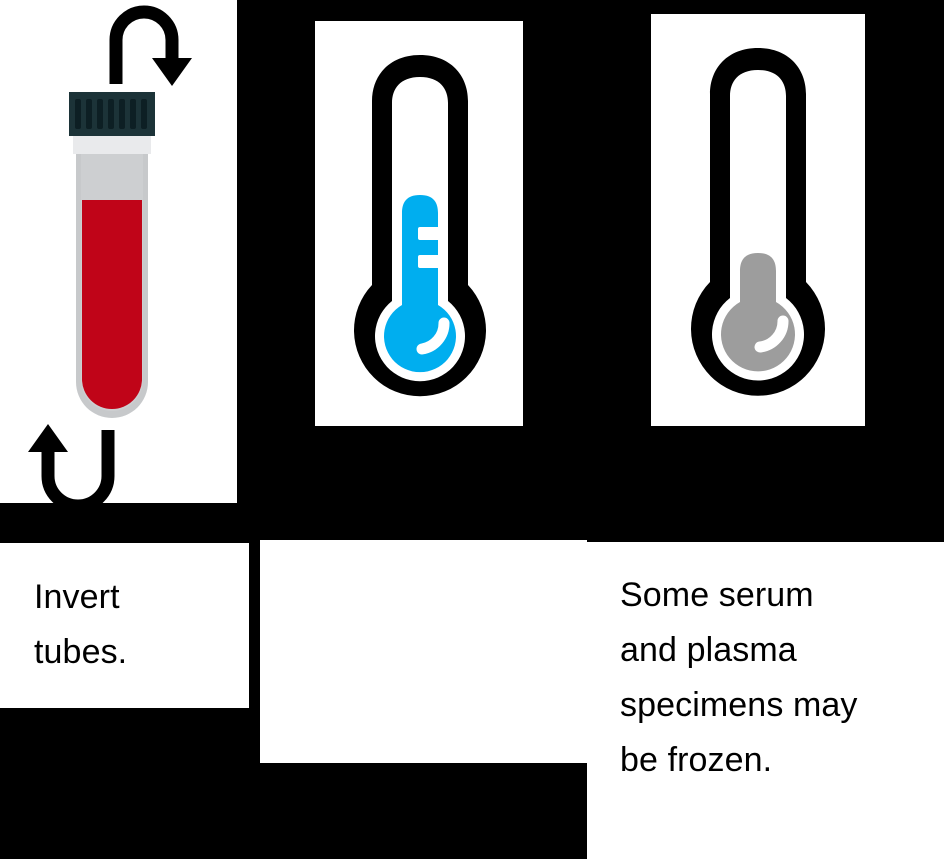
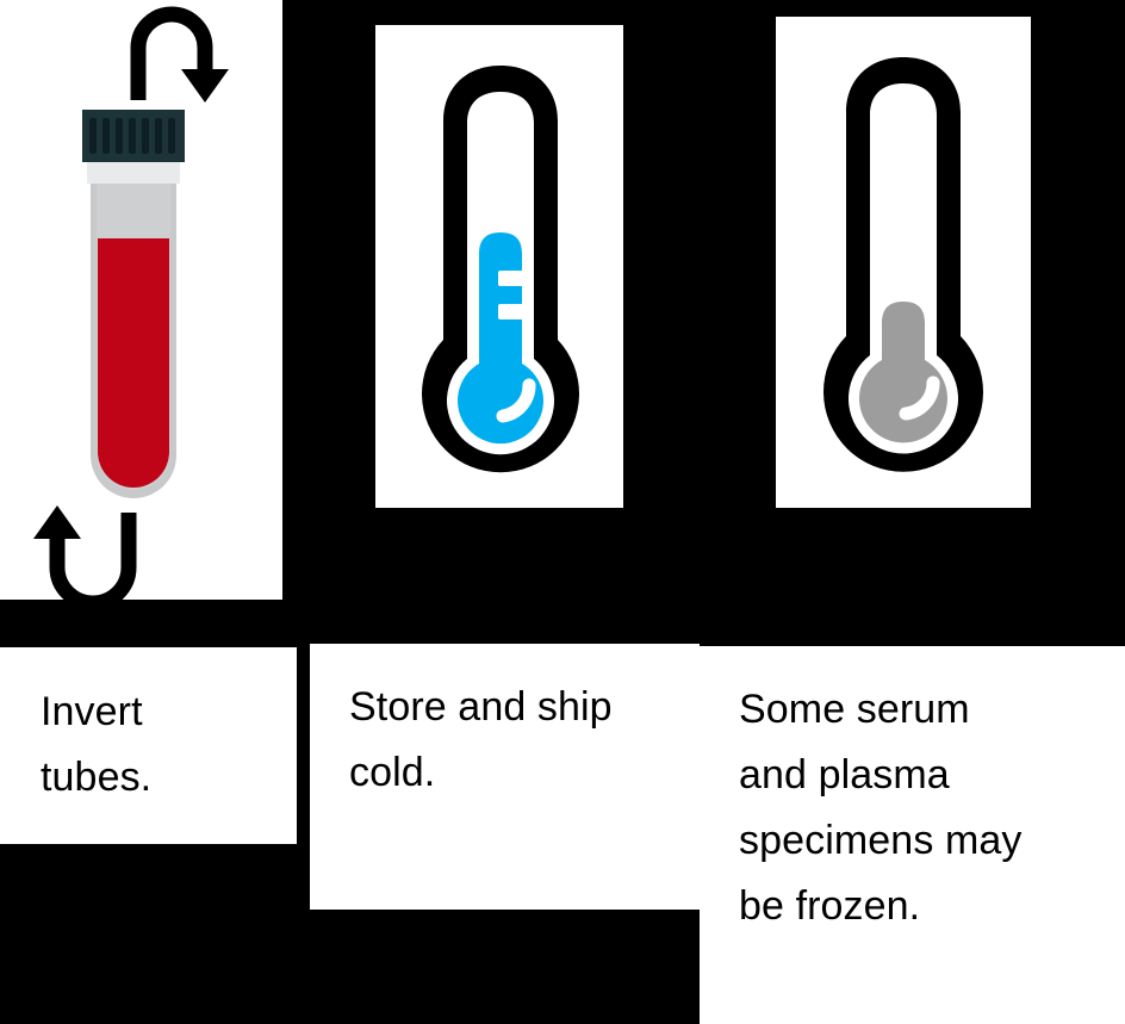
  Invert
  tubes.
+ Store and ship
+ cold.
  Some serum
  and plasma
  specimens may
  be frozen.
